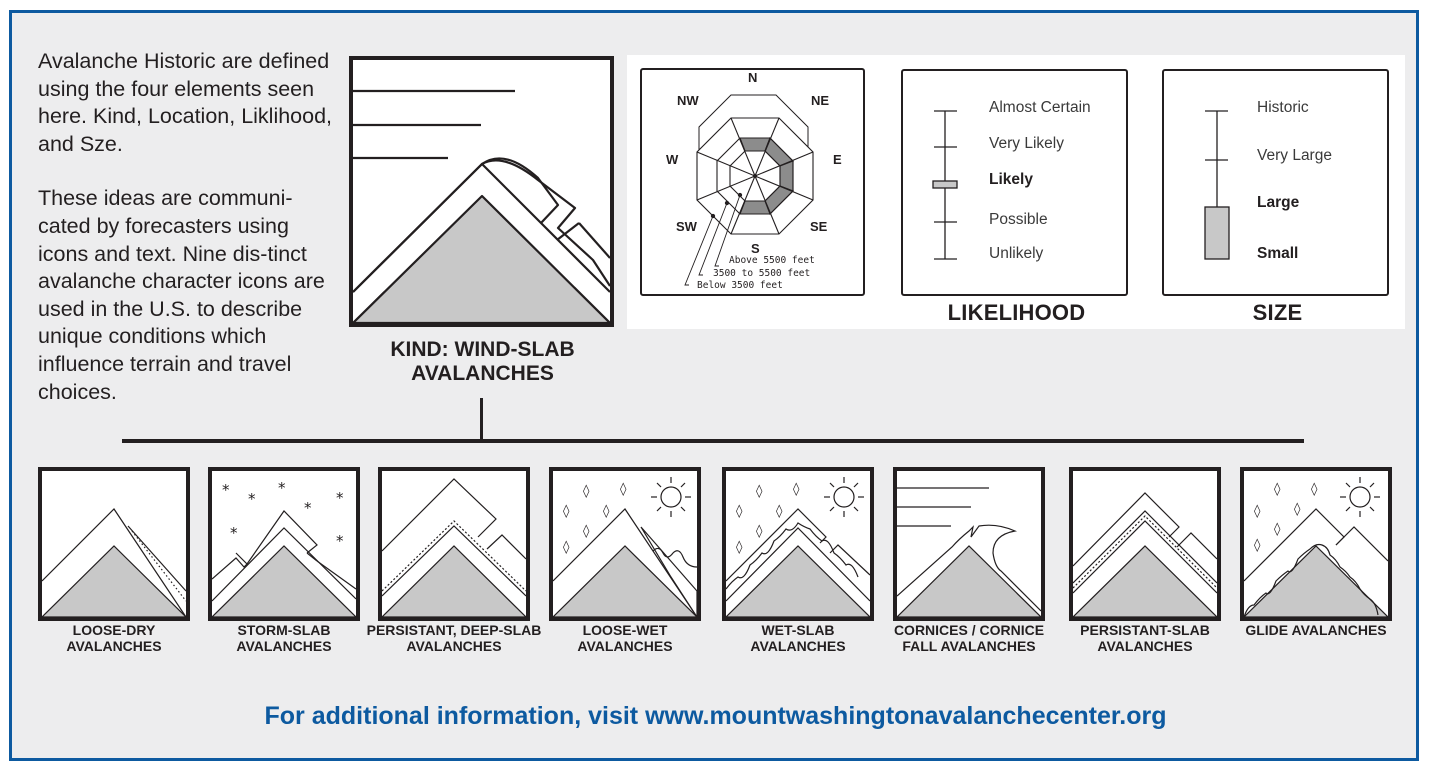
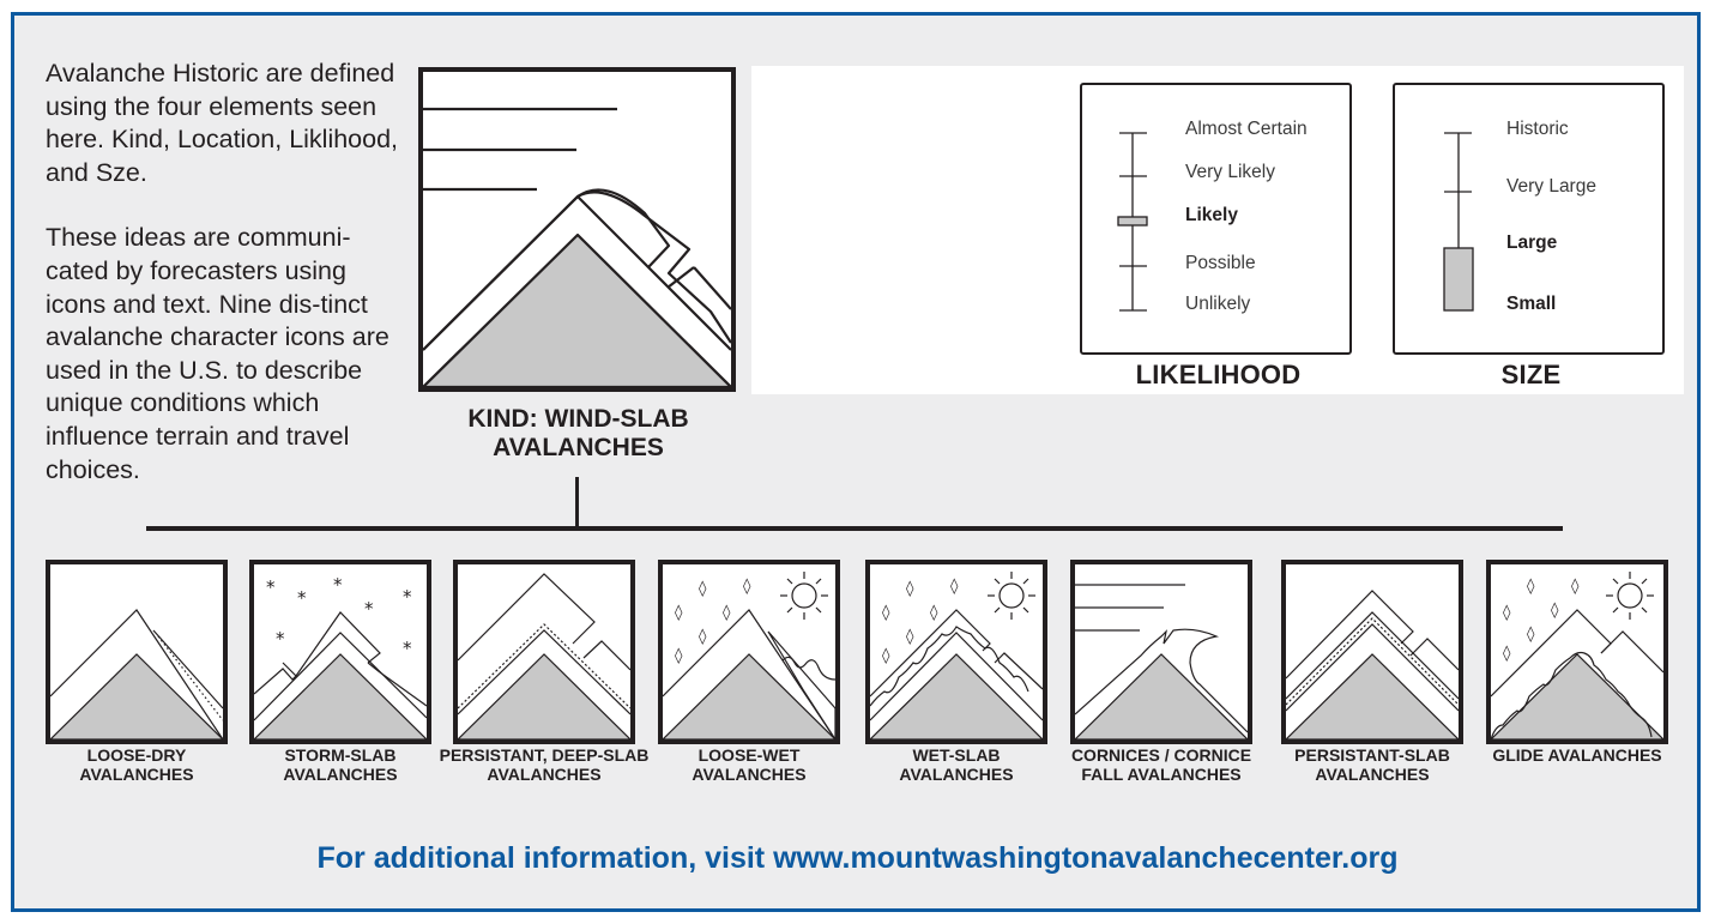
  Avalanche Historic are defined using the four elements seen here. Kind, Location, Liklihood, and Sze.
  These ideas are communi-cated by forecasters using icons and text. Nine dis-tinct avalanche character icons are used in the U.S. to describe unique conditions which influence terrain and travel choices.
  KIND: WIND-SLAB
  AVALANCHES
- N
- NE
- E
- SE
- S
- SW
- W
- NW
- Above 5500 feet
- 3500 to 5500 feet
- Below 3500 feet
  Almost Certain
  Very Likely
  Likely
  Possible
  Unlikely
  LIKELIHOOD
  Historic
  Very Large
  Large
  Small
  SIZE
  LOOSE-DRY
  AVALANCHES
  *
  *
  *
  *
  *
  *
  *
  STORM-SLAB
  AVALANCHES
  PERSISTANT, DEEP-SLAB
  AVALANCHES
  ◊
  ◊
  ◊
  ◊
  ◊
  ◊
  LOOSE-WET
  AVALANCHES
  ◊
  ◊
  ◊
  ◊
  ◊
  ◊
  WET-SLAB
  AVALANCHES
  CORNICES / CORNICE
  FALL AVALANCHES
  PERSISTANT-SLAB
  AVALANCHES
  ◊
  ◊
  ◊
  ◊
  ◊
  ◊
  GLIDE AVALANCHES
  For additional information, visit www.mountwashingtonavalanchecenter.org
